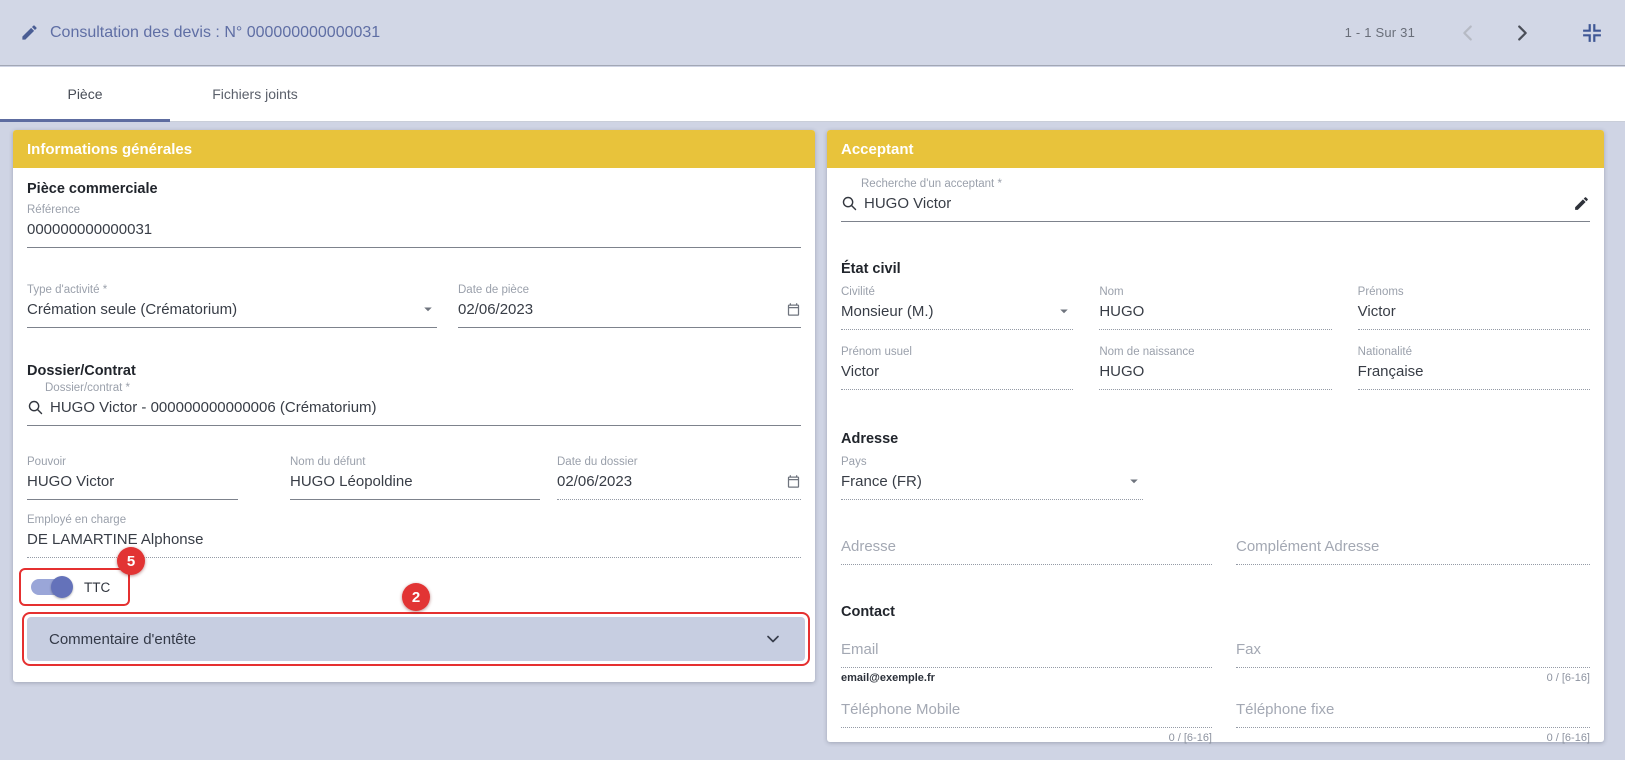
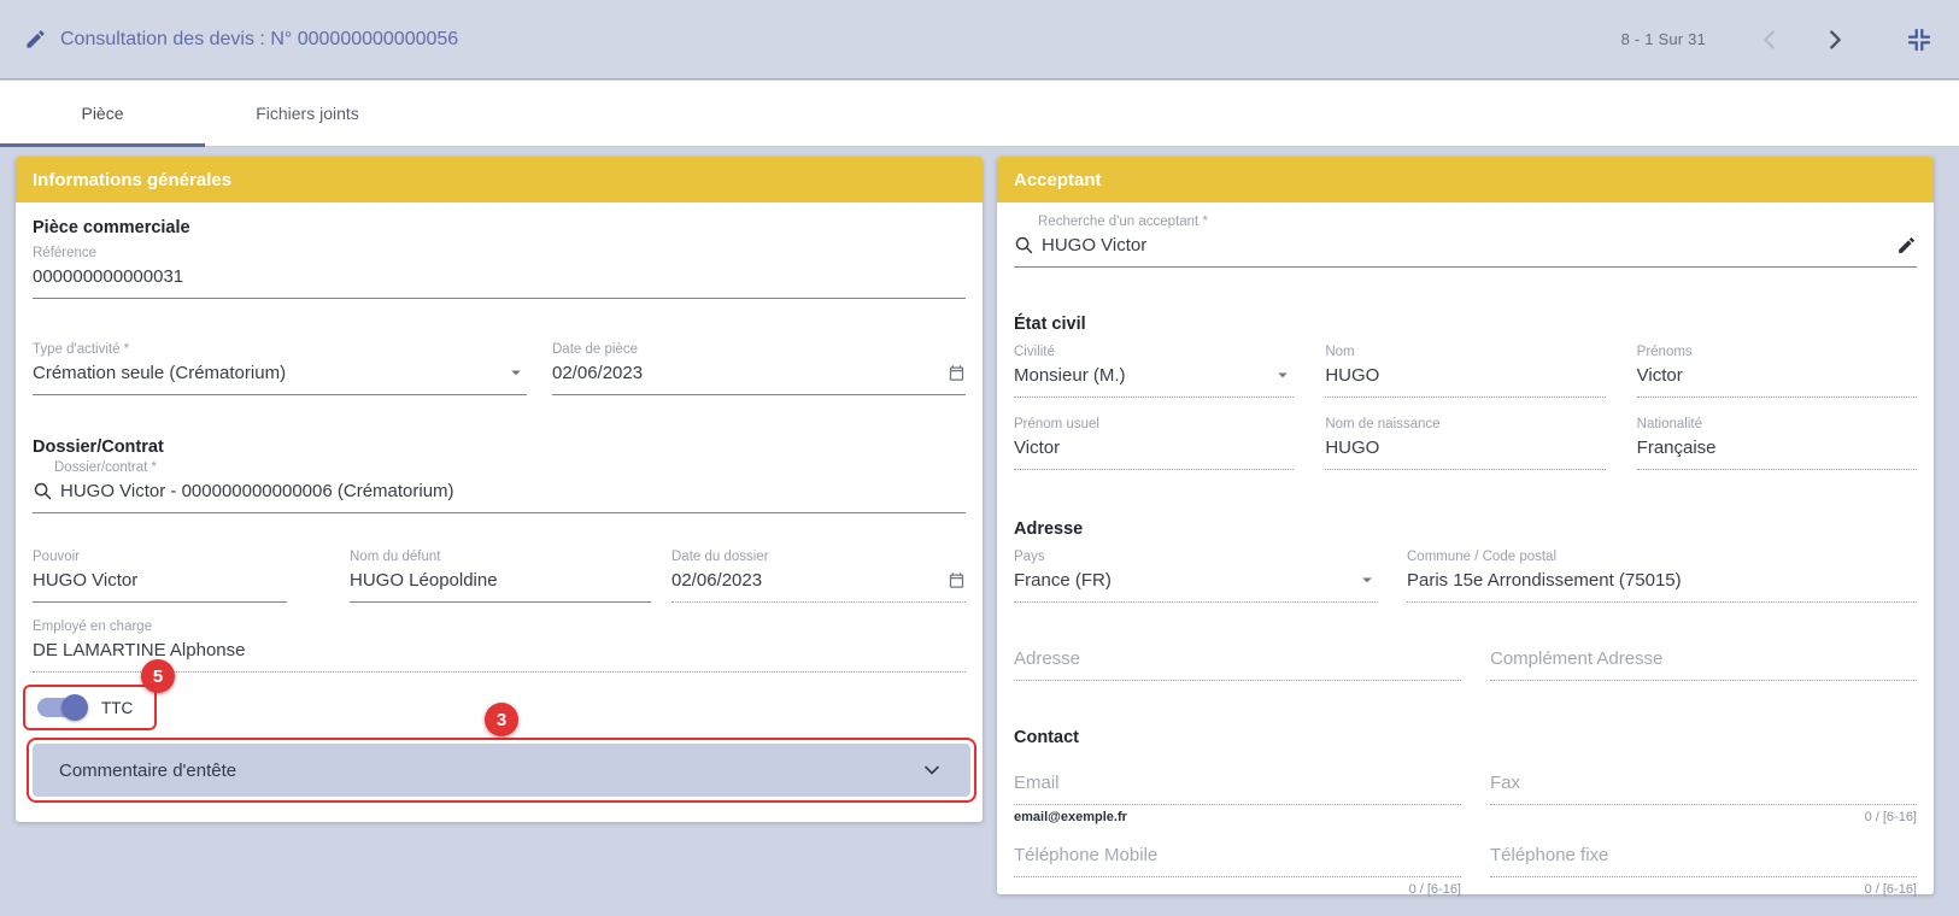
- Consultation des devis : N° 000000000000031
+ Consultation des devis : N° 000000000000056
- 1 - 1 Sur 31
+ 8 - 1 Sur 31
  Pièce
  Fichiers joints
  Informations générales
  Pièce commerciale
  Référence
  000000000000031
  Type d'activité *
  Crémation seule (Crématorium)
  Date de pièce
  02/06/2023
  Dossier/Contrat
  Dossier/contrat *
  HUGO Victor - 000000000000006 (Crématorium)
  Pouvoir
  HUGO Victor
  Nom du défunt
  HUGO Léopoldine
  Date du dossier
  02/06/2023
  Employé en charge
  DE LAMARTINE Alphonse
  TTC
  Commentaire d'entête
  5
- 2
+ 3
  Acceptant
  Recherche d'un acceptant *
  HUGO Victor
  État civil
  Civilité
  Monsieur (M.)
  Nom
  HUGO
  Prénoms
  Victor
  Prénom usuel
  Victor
  Nom de naissance
  HUGO
  Nationalité
  Française
  Adresse
  Pays
  France (FR)
+ Commune / Code postal
+ Paris 15e Arrondissement (75015)
  Adresse
  Complément Adresse
  Contact
  Email
  email@exemple.fr
  Fax
  0 / [6-16]
  Téléphone Mobile
  0 / [6-16]
  Téléphone fixe
  0 / [6-16]
